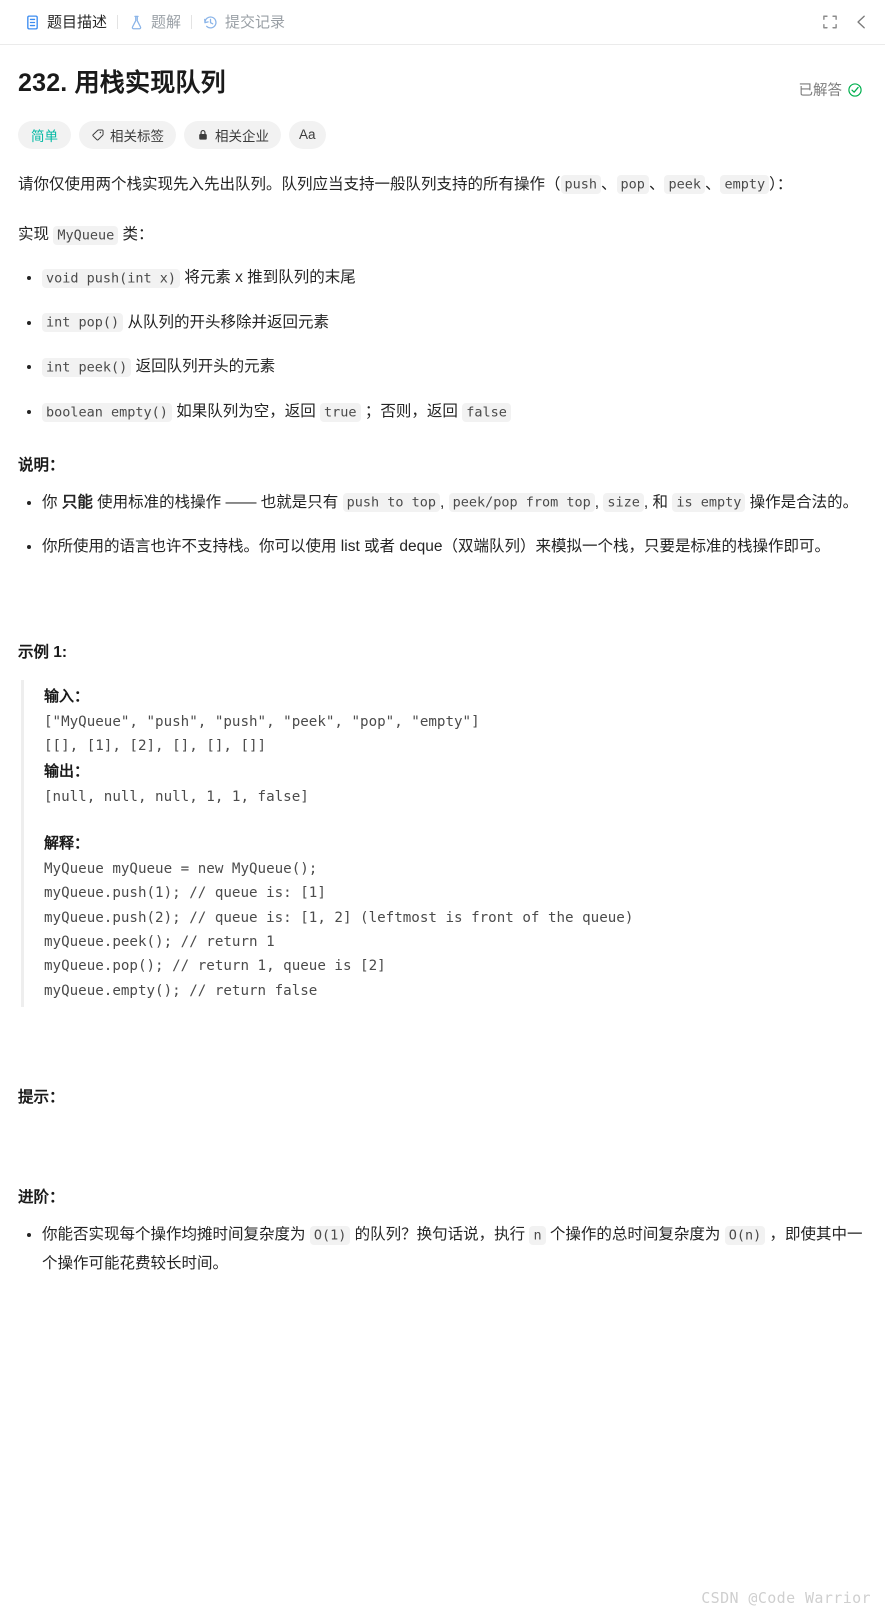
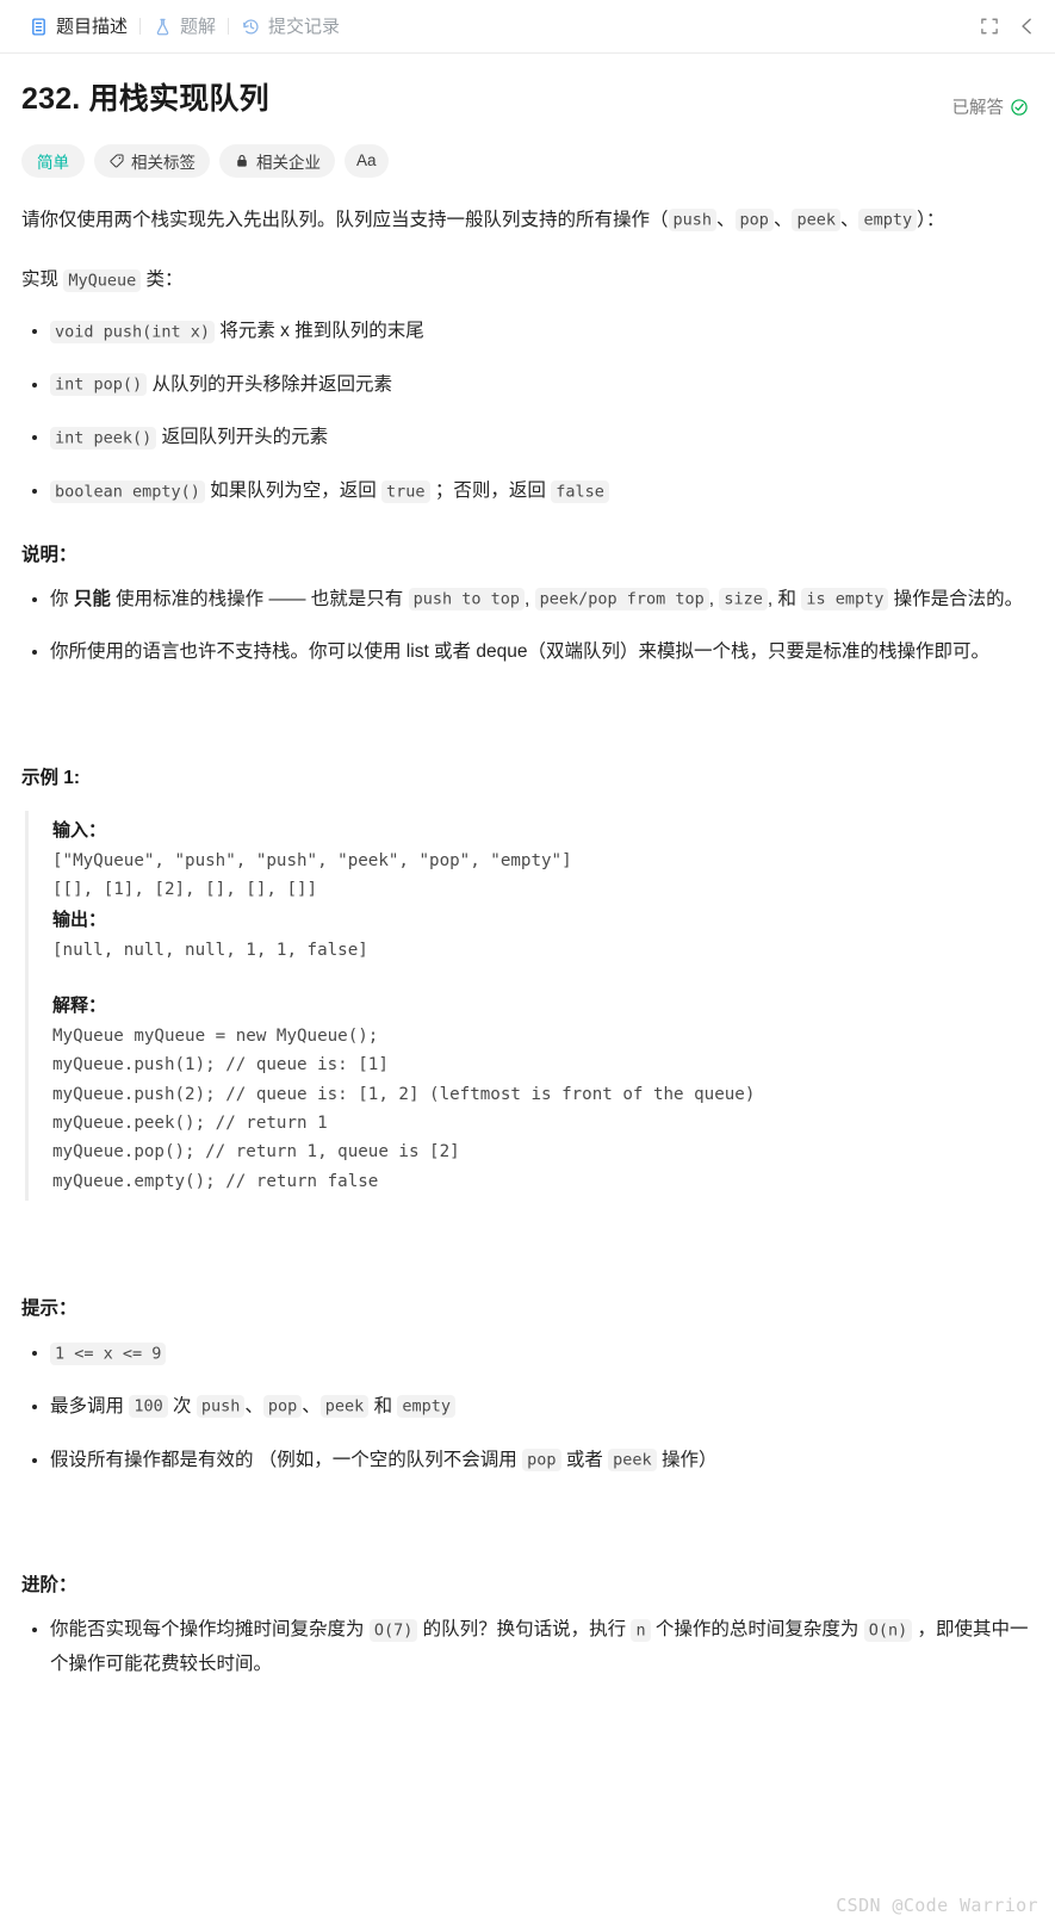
  题目描述
  题解
  提交记录
  232. 用栈实现队列
  已解答
  简单
  相关标签
  相关企业
  Aa
  请你仅使用两个栈实现先入先出队列。队列应当支持一般队列支持的所有操作（ push 、 pop 、 peek 、 empty ）：
  实现 MyQueue 类：
  void push(int x) 将元素 x 推到队列的末尾
  int pop() 从队列的开头移除并返回元素
  int peek() 返回队列开头的元素
  boolean empty() 如果队列为空，返回 true ；否则，返回 false
  说明：
  你 只能 使用标准的栈操作 —— 也就是只有 push to top , peek/pop from top , size , 和 is empty 操作是合法的。
  你所使用的语言也许不支持栈。你可以使用 list 或者 deque（双端队列）来模拟一个栈，只要是标准的栈操作即可。
  示例 1:
  输入：
  ["MyQueue", "push", "push", "peek", "pop", "empty"]
  [[], [1], [2], [], [], []]
  输出：
  [null, null, null, 1, 1, false]
  解释：
  MyQueue myQueue = new MyQueue();
  myQueue.push(1); // queue is: [1]
  myQueue.push(2); // queue is: [1, 2] (leftmost is front of the queue)
  myQueue.peek(); // return 1
  myQueue.pop(); // return 1, queue is [2]
  myQueue.empty(); // return false
  提示：
+ 1 <= x <= 9
+ 最多调用 100 次 push 、 pop 、 peek 和 empty
+ 假设所有操作都是有效的 （例如，一个空的队列不会调用 pop 或者 peek 操作）
  进阶：
- 你能否实现每个操作均摊时间复杂度为 O(1) 的队列？换句话说，执行 n 个操作的总时间复杂度为 O(n) ，即使其中一个操作可能花费较长时间。
+ 你能否实现每个操作均摊时间复杂度为 O(7) 的队列？换句话说，执行 n 个操作的总时间复杂度为 O(n) ，即使其中一个操作可能花费较长时间。
  CSDN @Code Warrior
